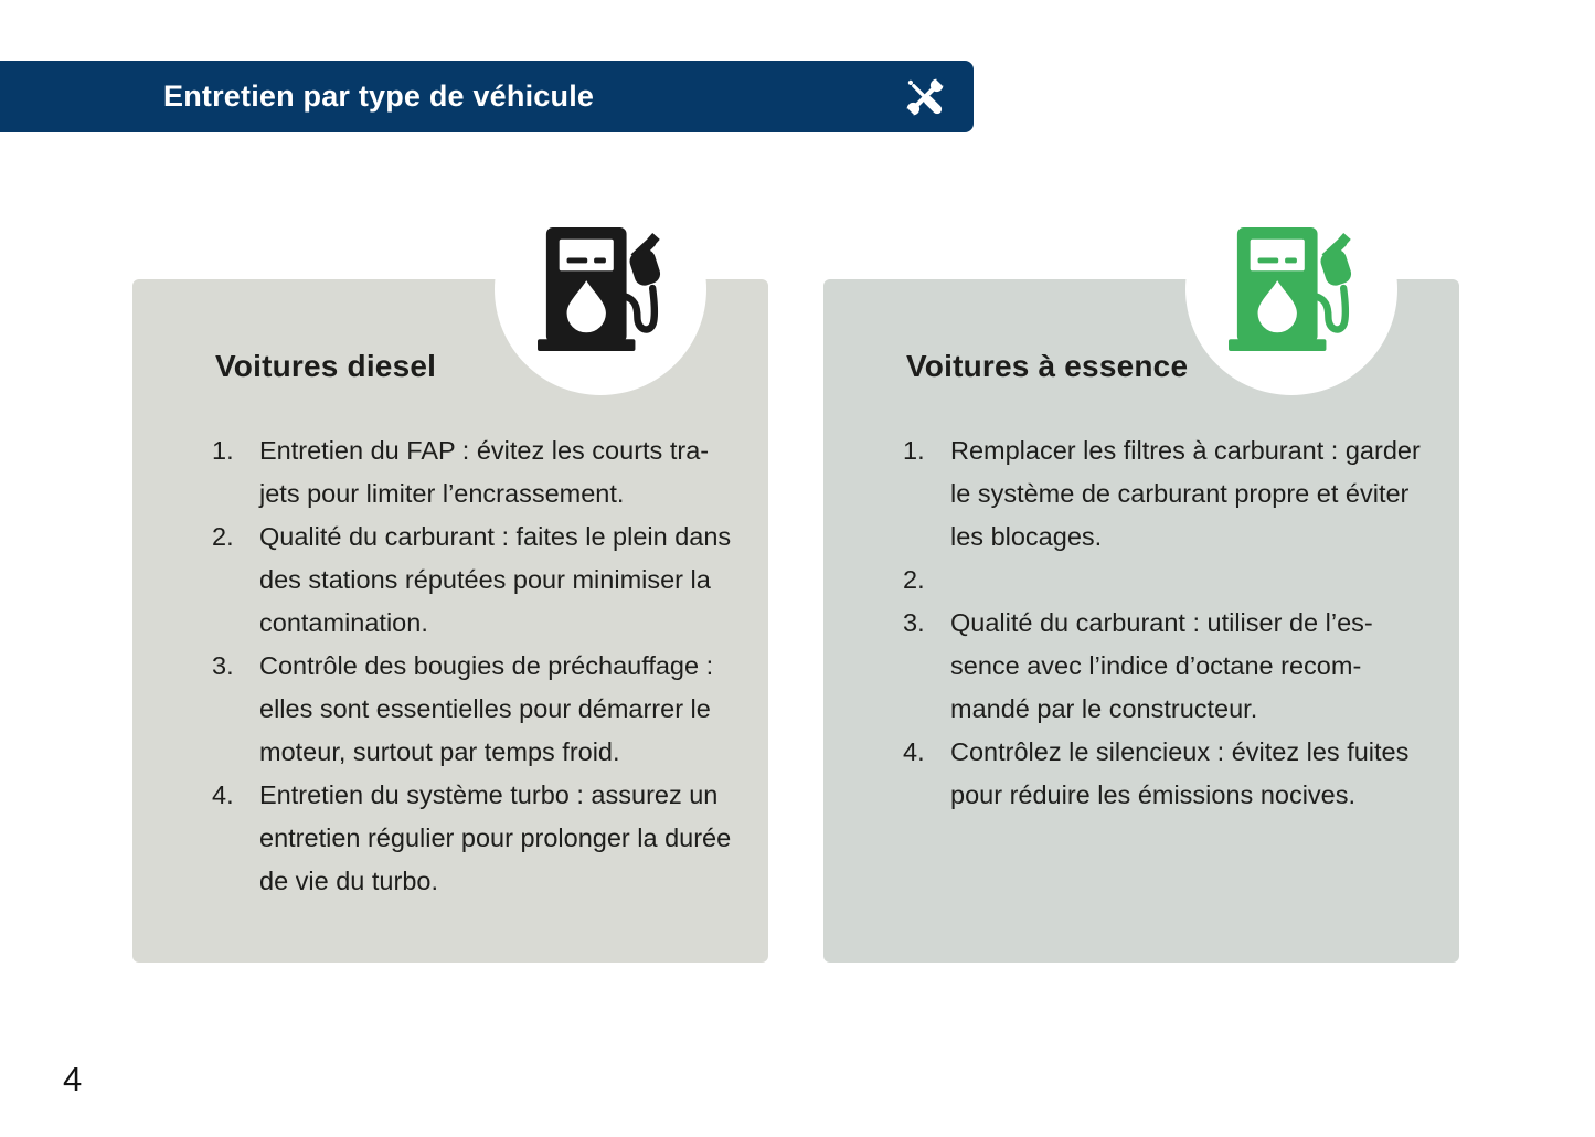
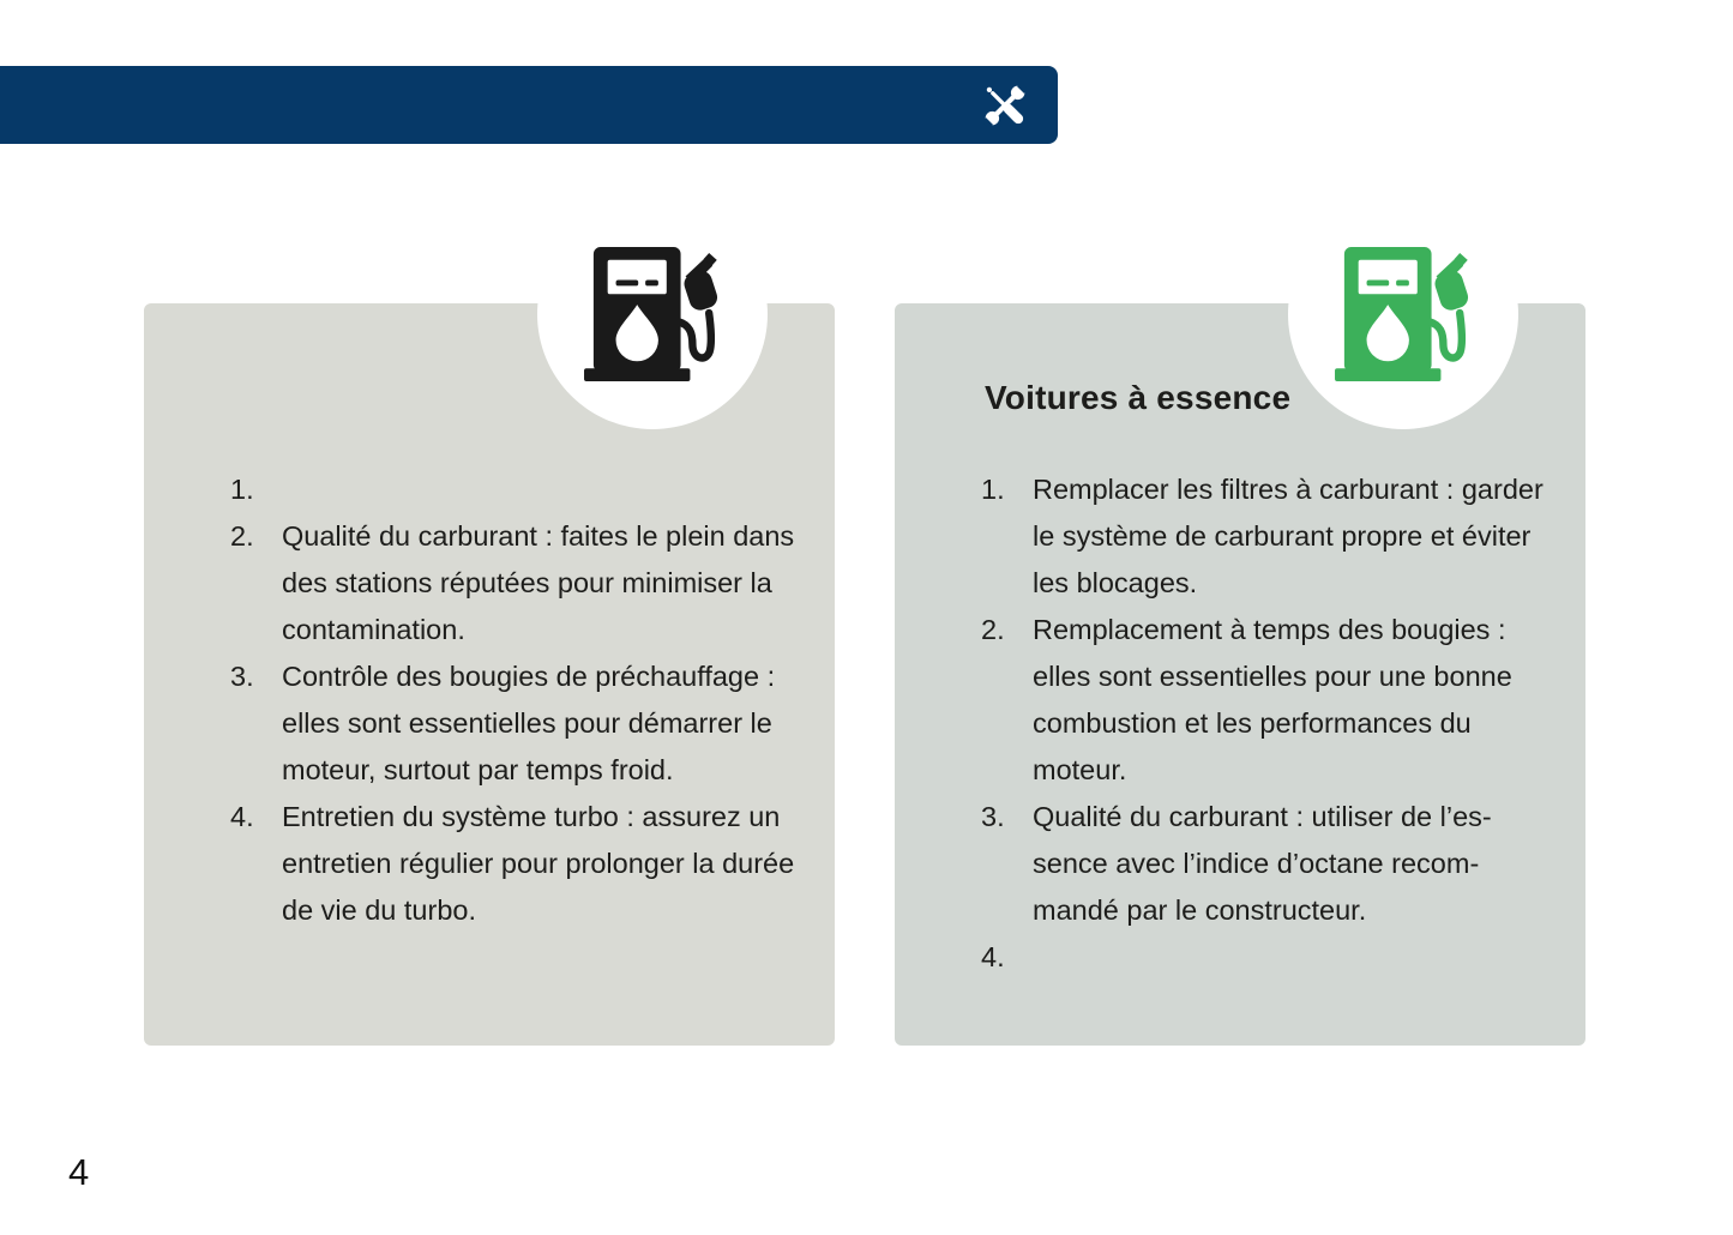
- Entretien par type de véhicule
- Voitures diesel
  1.
- Entretien du FAP : évitez les courts tra-
- jets pour limiter l’encrassement.
  2.
  Qualité du carburant : faites le plein dans
  des stations réputées pour minimiser la
  contamination.
  3.
  Contrôle des bougies de préchauffage :
  elles sont essentielles pour démarrer le
  moteur, surtout par temps froid.
  4.
  Entretien du système turbo : assurez un
  entretien régulier pour prolonger la durée
  de vie du turbo.
  Voitures à essence
  1.
  Remplacer les filtres à carburant : garder
  le système de carburant propre et éviter
  les blocages.
  2.
+ Remplacement à temps des bougies :
+ elles sont essentielles pour une bonne
+ combustion et les performances du
+ moteur.
  3.
  Qualité du carburant : utiliser de l’es-
  sence avec l’indice d’octane recom-
  mandé par le constructeur.
  4.
- Contrôlez le silencieux : évitez les fuites
- pour réduire les émissions nocives.
  4
